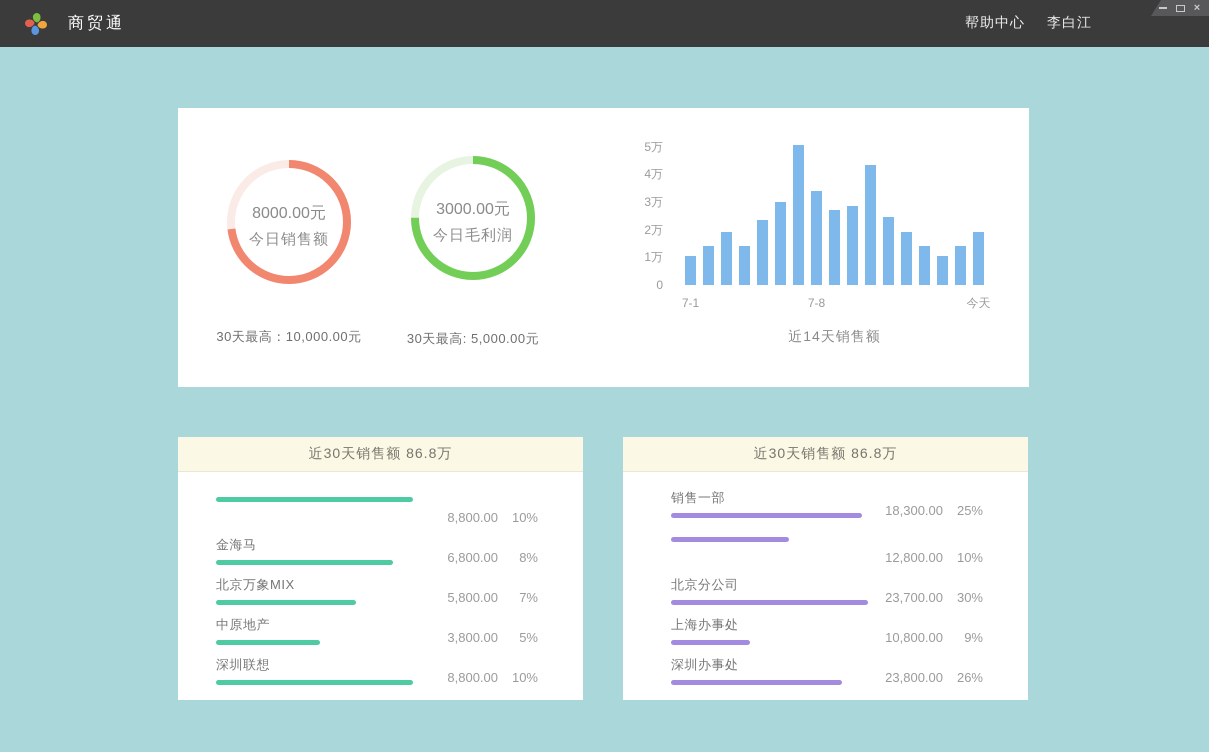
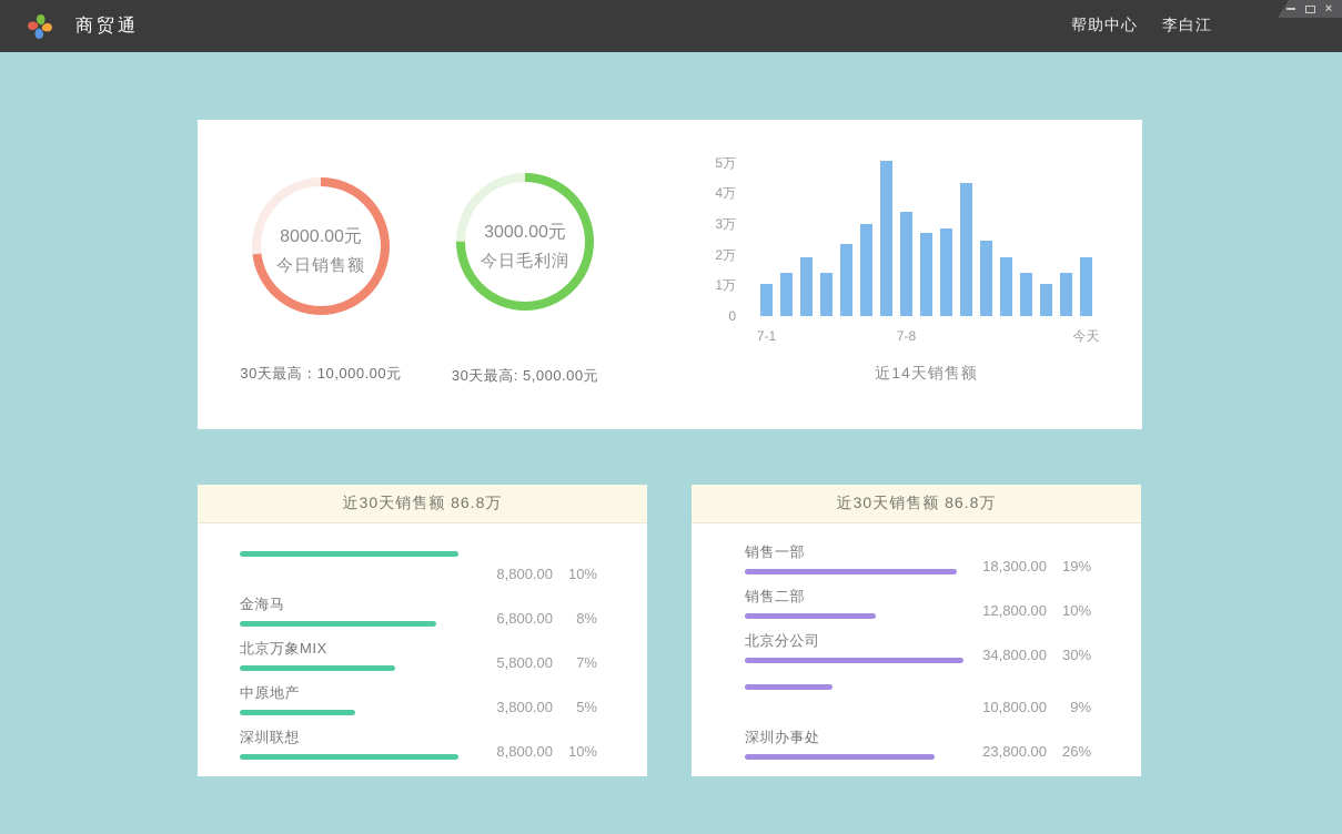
  商贸通
  帮助中心
  李白江
  ×
  8000.00元
  今日销售额
  30天最高：10,000.00元
  3000.00元
  今日毛利润
  30天最高: 5,000.00元
  近14天销售额
  0
  1万
  2万
  3万
  4万
  5万
  7-1
  7-8
  今天
  近30天销售额 86.8万
  8,800.00
  10%
  金海马
  6,800.00
  8%
  北京万象MIX
  5,800.00
  7%
  中原地产
  3,800.00
  5%
  深圳联想
  8,800.00
  10%
  近30天销售额 86.8万
  销售一部
  18,300.00
- 25%
+ 19%
+ 销售二部
  12,800.00
  10%
  北京分公司
- 23,700.00
+ 34,800.00
  30%
- 上海办事处
  10,800.00
  9%
  深圳办事处
  23,800.00
  26%
